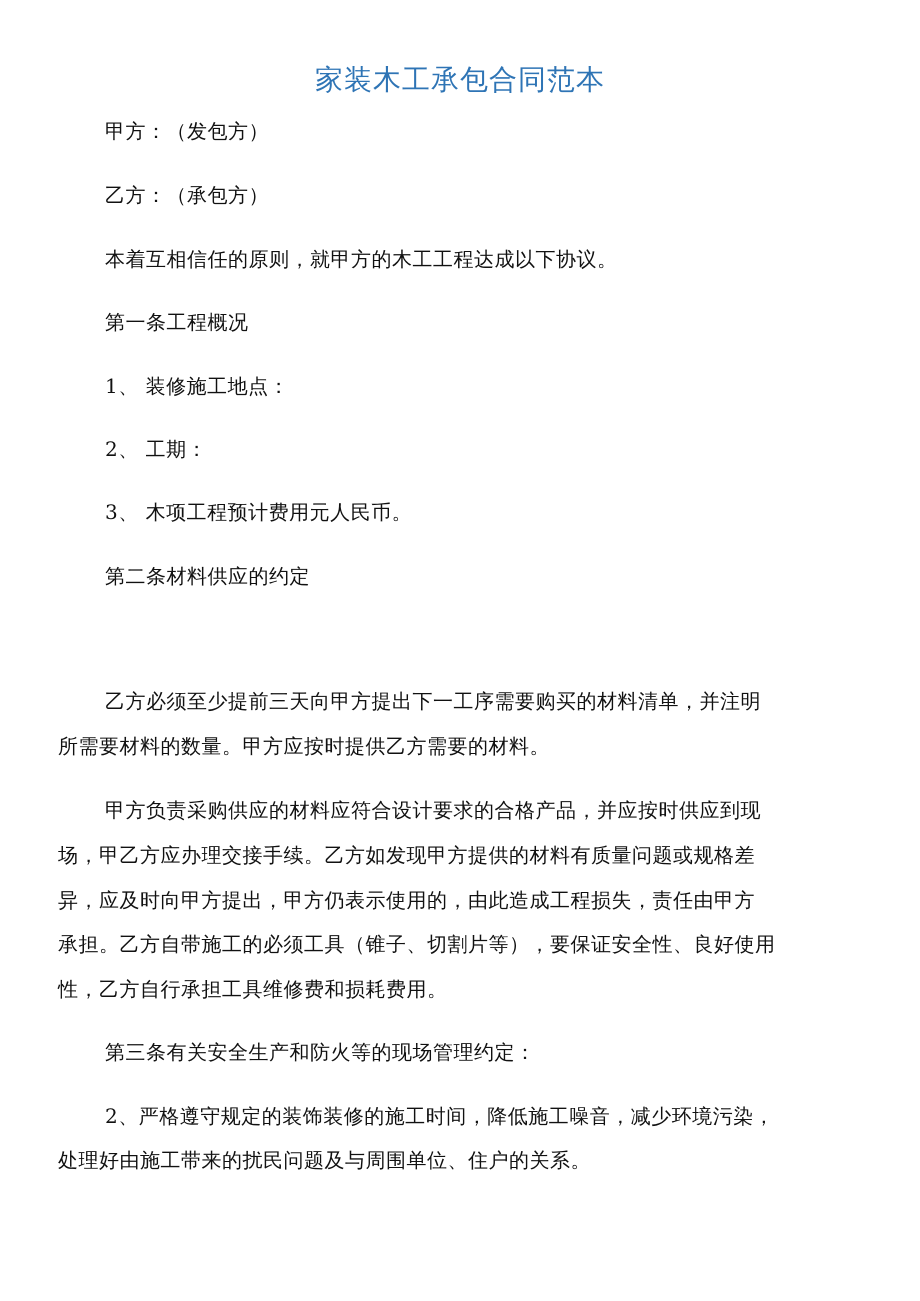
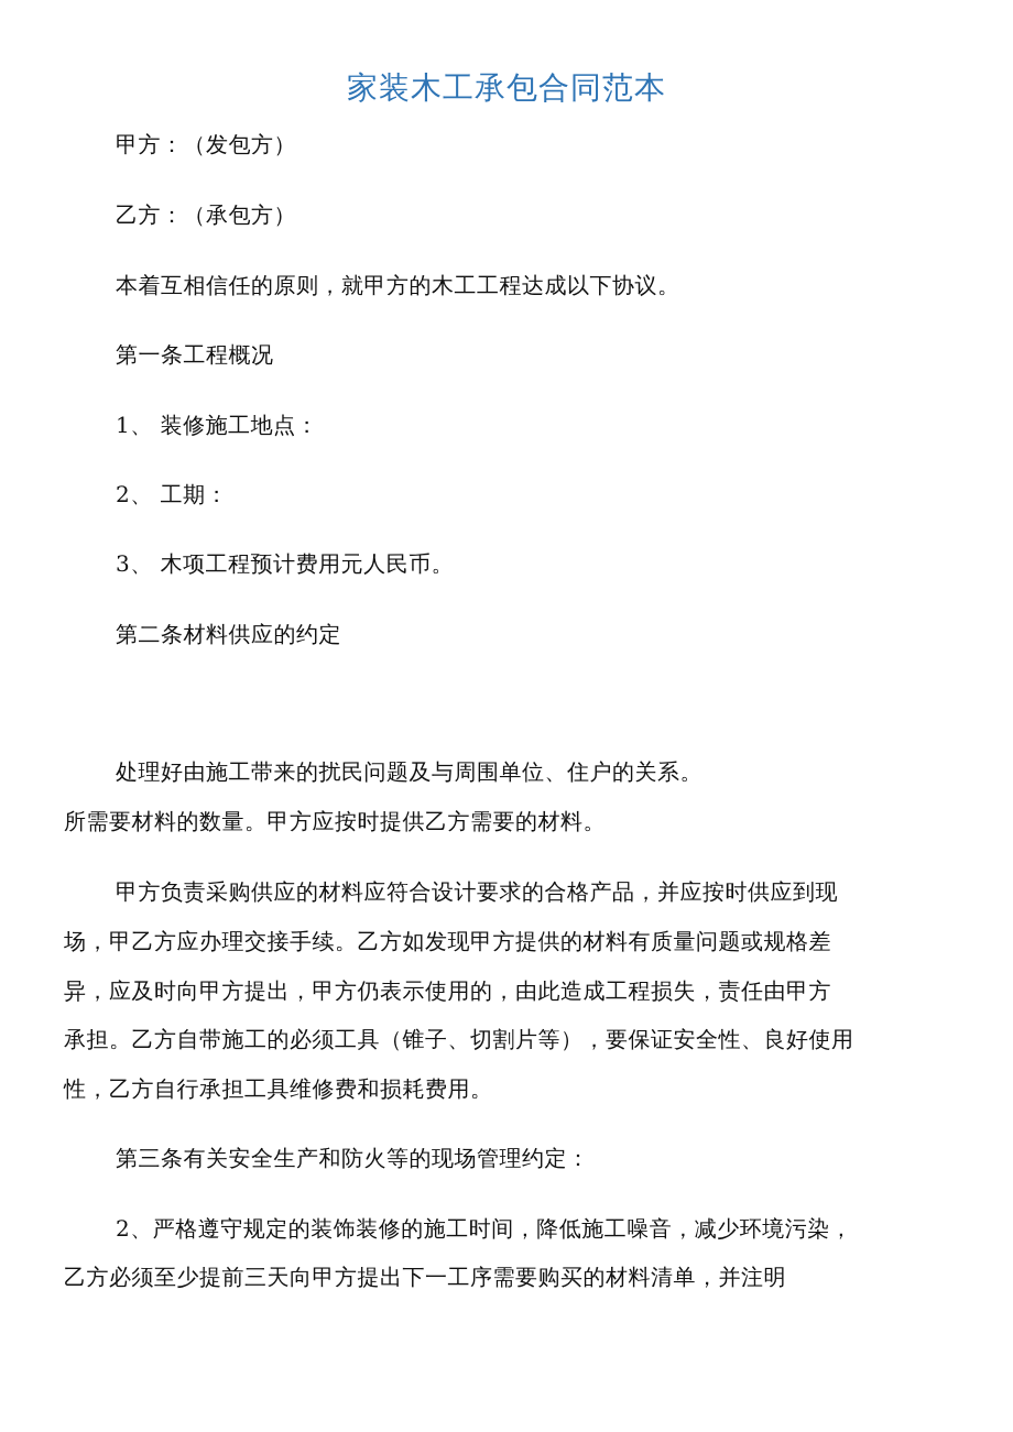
  家装木工承包合同范本
  甲方：（发包方）
  乙方：（承包方）
  本着互相信任的原则，就甲方的木工工程达成以下协议。
  第一条工程概况
  1、 装修施工地点：
  2、 工期：
  3、 木项工程预计费用元人民币。
  第二条材料供应的约定
- 乙方必须至少提前三天向甲方提出下一工序需要购买的材料清单，并注明
+ 处理好由施工带来的扰民问题及与周围单位、住户的关系。
  所需要材料的数量。甲方应按时提供乙方需要的材料。
  甲方负责采购供应的材料应符合设计要求的合格产品，并应按时供应到现
  场，甲乙方应办理交接手续。乙方如发现甲方提供的材料有质量问题或规格差
  异，应及时向甲方提出，甲方仍表示使用的，由此造成工程损失，责任由甲方
  承担。乙方自带施工的必须工具（锥子、切割片等），要保证安全性、良好使用
  性，乙方自行承担工具维修费和损耗费用。
  第三条有关安全生产和防火等的现场管理约定：
  2、严格遵守规定的装饰装修的施工时间，降低施工噪音，减少环境污染，
- 处理好由施工带来的扰民问题及与周围单位、住户的关系。
+ 乙方必须至少提前三天向甲方提出下一工序需要购买的材料清单，并注明
